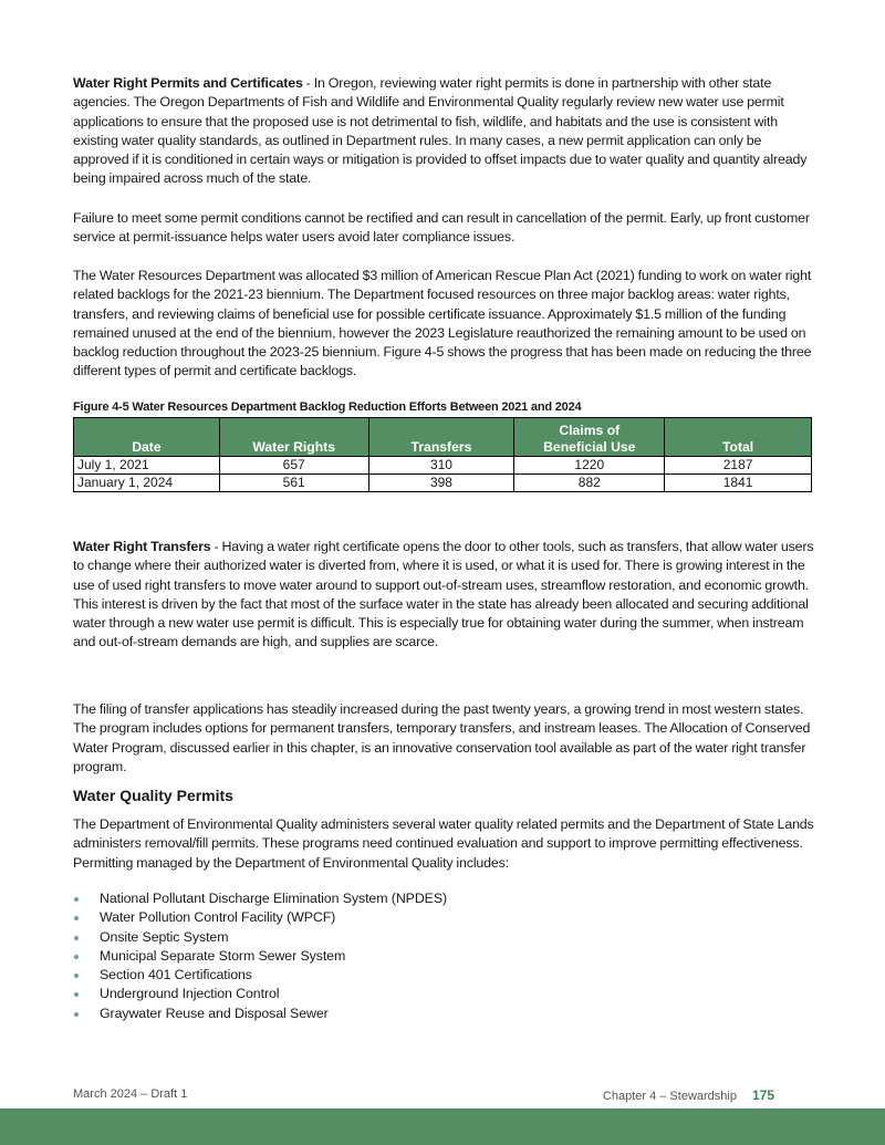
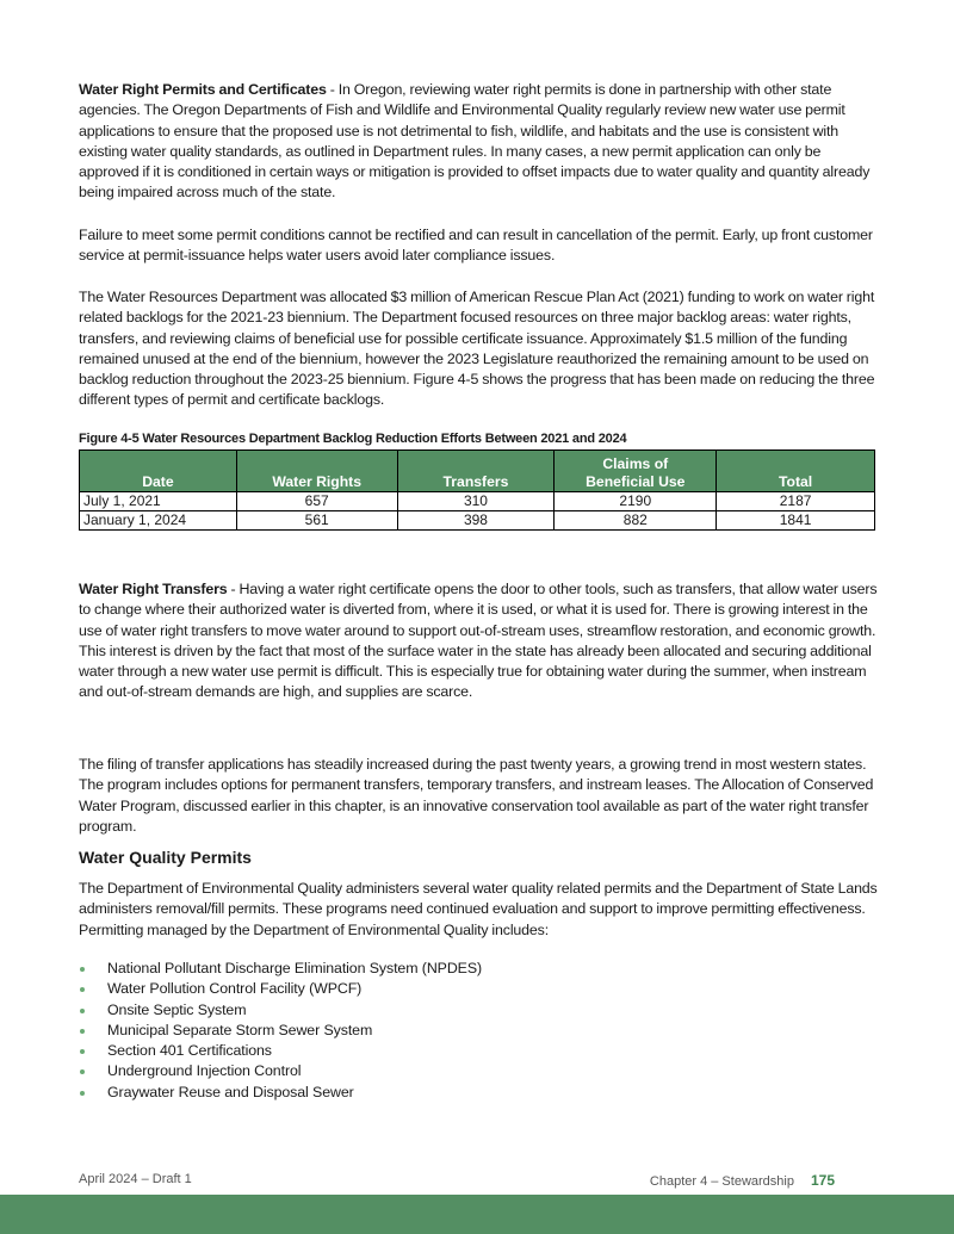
  Water Right Permits and Certificates - In Oregon, reviewing water right permits is done in partnership with other state agencies. The Oregon Departments of Fish and Wildlife and Environmental Quality regularly review new water use permit applications to ensure that the proposed use is not detrimental to fish, wildlife, and habitats and the use is consistent with existing water quality standards, as outlined in Department rules. In many cases, a new permit application can only be approved if it is conditioned in certain ways or mitigation is provided to offset impacts due to water quality and quantity already being impaired across much of the state.
  Failure to meet some permit conditions cannot be rectified and can result in cancellation of the permit. Early, up front customer service at permit-issuance helps water users avoid later compliance issues.
  The Water Resources Department was allocated $3 million of American Rescue Plan Act (2021) funding to work on water right related backlogs for the 2021-23 biennium. The Department focused resources on three major backlog areas: water rights, transfers, and reviewing claims of beneficial use for possible certificate issuance. Approximately $1.5 million of the funding remained unused at the end of the biennium, however the 2023 Legislature reauthorized the remaining amount to be used on backlog reduction throughout the 2023-25 biennium. Figure 4-5 shows the progress that has been made on reducing the three different types of permit and certificate backlogs.
  Figure 4-5 Water Resources Department Backlog Reduction Efforts Between 2021 and 2024
  Date	Water Rights	Transfers	Claims ofBeneficial Use	Total
- July 1, 2021	657	310	1220	2187
+ July 1, 2021	657	310	2190	2187
  January 1, 2024	561	398	882	1841
- Water Right Transfers - Having a water right certificate opens the door to other tools, such as transfers, that allow water users to change where their authorized water is diverted from, where it is used, or what it is used for. There is growing interest in the use of used right transfers to move water around to support out-of-stream uses, streamflow restoration, and economic growth. This interest is driven by the fact that most of the surface water in the state has already been allocated and securing additional water through a new water use permit is difficult. This is especially true for obtaining water during the summer, when instream and out-of-stream demands are high, and supplies are scarce.
+ Water Right Transfers - Having a water right certificate opens the door to other tools, such as transfers, that allow water users to change where their authorized water is diverted from, where it is used, or what it is used for. There is growing interest in the use of water right transfers to move water around to support out-of-stream uses, streamflow restoration, and economic growth. This interest is driven by the fact that most of the surface water in the state has already been allocated and securing additional water through a new water use permit is difficult. This is especially true for obtaining water during the summer, when instream and out-of-stream demands are high, and supplies are scarce.
  The filing of transfer applications has steadily increased during the past twenty years, a growing trend in most western states. The program includes options for permanent transfers, temporary transfers, and instream leases. The Allocation of Conserved Water Program, discussed earlier in this chapter, is an innovative conservation tool available as part of the water right transfer program.
  Water Quality Permits
  The Department of Environmental Quality administers several water quality related permits and the Department of State Lands administers removal/fill permits. These programs need continued evaluation and support to improve permitting effectiveness. Permitting managed by the Department of Environmental Quality includes:
  National Pollutant Discharge Elimination System (NPDES)
  Water Pollution Control Facility (WPCF)
  Onsite Septic System
  Municipal Separate Storm Sewer System
  Section 401 Certifications
  Underground Injection Control
  Graywater Reuse and Disposal Sewer
- March 2024 – Draft 1
+ April 2024 – Draft 1
  Chapter 4 – Stewardship 175
